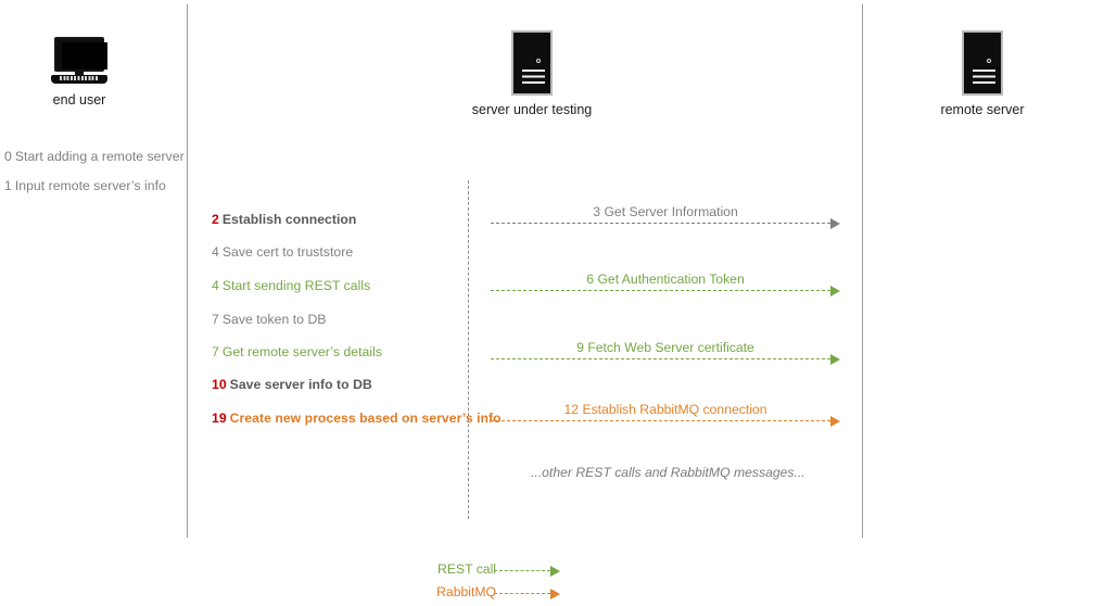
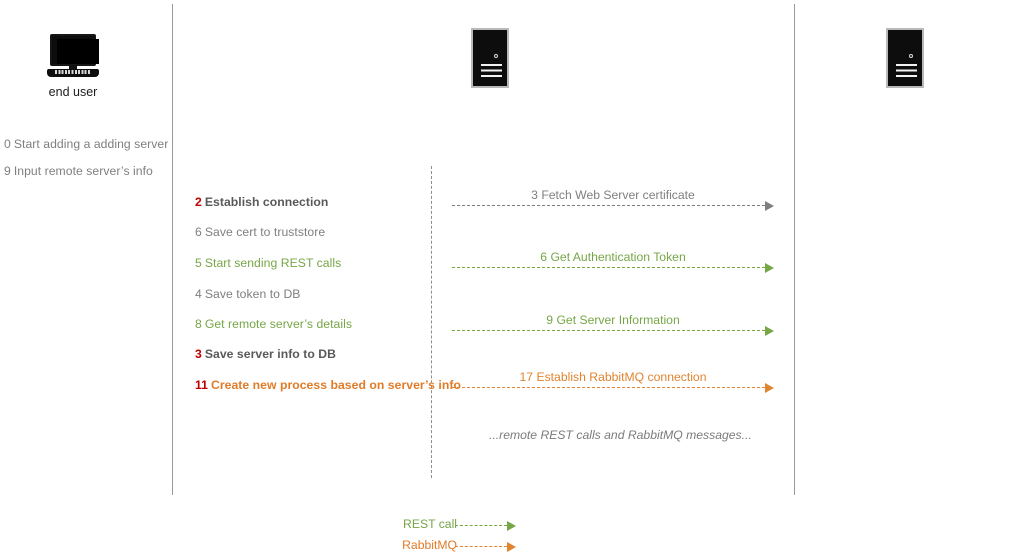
  end user
- server under testing
- remote server
- 0 Start adding a remote server
+ 0 Start adding a adding server
- 1 Input remote server’s info
+ 9 Input remote server’s info
  2 Establish connection
- 4 Save cert to truststore
+ 6 Save cert to truststore
- 4 Start sending REST calls
+ 5 Start sending REST calls
- 7 Save token to DB
+ 4 Save token to DB
- 7 Get remote server’s details
+ 8 Get remote server’s details
- 10 Save server info to DB
+ 3 Save server info to DB
- 19 Create new process based on server’s info
+ 11 Create new process based on server’s info
- 3 Get Server Information
+ 3 Fetch Web Server certificate
  6 Get Authentication Token
- 9 Fetch Web Server certificate
+ 9 Get Server Information
- 12 Establish RabbitMQ connection
+ 17 Establish RabbitMQ connection
- ...other REST calls and RabbitMQ messages...
+ ...remote REST calls and RabbitMQ messages...
  REST call
  RabbitMQ
